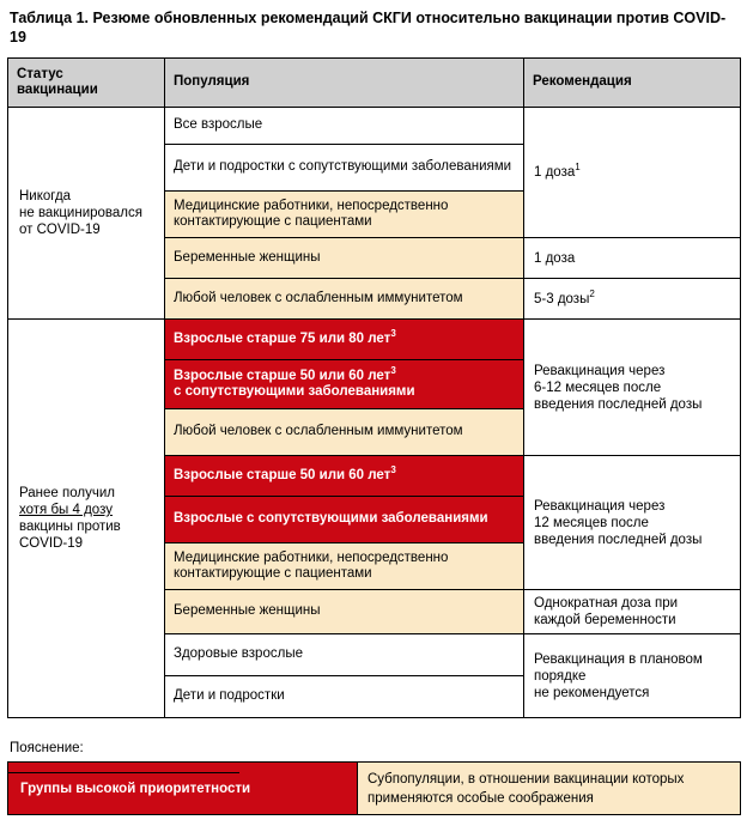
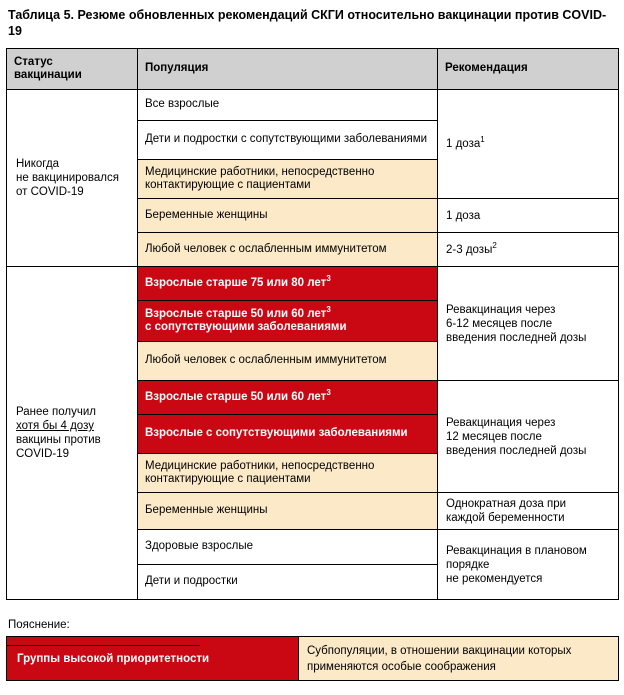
- Таблица 1. Резюме обновленных рекомендаций СКГИ относительно вакцинации против COVID-19
+ Таблица 5. Резюме обновленных рекомендаций СКГИ относительно вакцинации против COVID-19
  Статус вакцинации	Популяция	Рекомендация
  Никогда не вакцинировался от COVID-19	Все взрослые	1 доза1
  Дети и подростки с сопутствующими заболеваниями
  Медицинские работники, непосредственно контактирующие с пациентами
  Беременные женщины	1 доза
- Любой человек с ослабленным иммунитетом	5-3 дозы2
+ Любой человек с ослабленным иммунитетом	2-3 дозы2
  Ранее получил хотя бы 4 дозу вакцины против COVID-19	Взрослые старше 75 или 80 лет3	Ревакцинация через 6-12 месяцев после введения последней дозы
  Взрослые старше 50 или 60 лет3 с сопутствующими заболеваниями
  Любой человек с ослабленным иммунитетом
  Взрослые старше 50 или 60 лет3	Ревакцинация через 12 месяцев после введения последней дозы
  Взрослые с сопутствующими заболеваниями
  Медицинские работники, непосредственно контактирующие с пациентами
  Беременные женщины	Однократная доза при каждой беременности
  Здоровые взрослые	Ревакцинация в плановом порядке не рекомендуется
  Дети и подростки
  Пояснение:
  Группы высокой приоритетности	Субпопуляции, в отношении вакцинации которых применяются особые соображения
